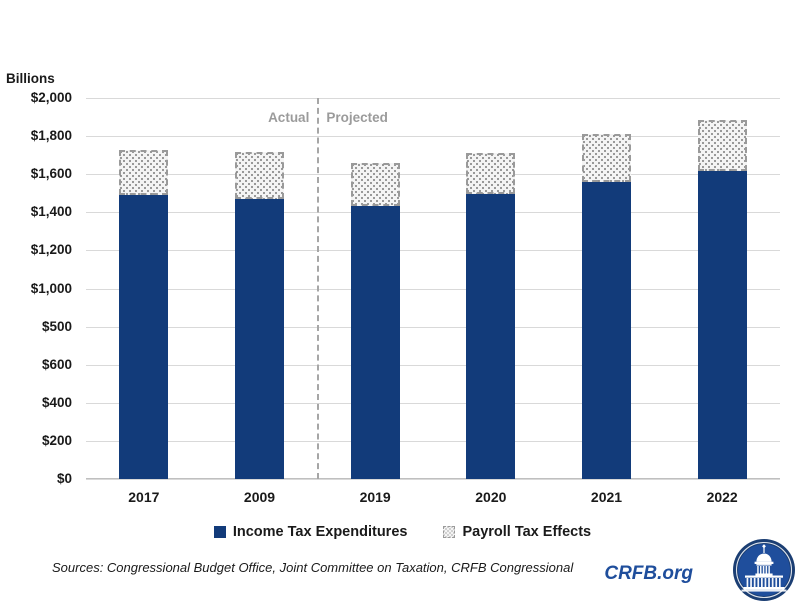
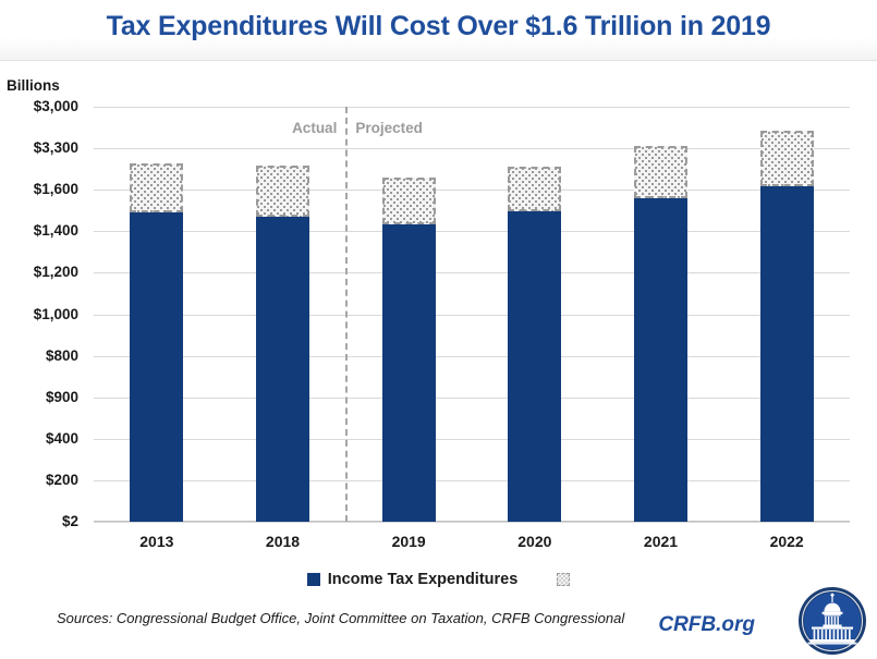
+ Tax Expenditures Will Cost Over $1.6 Trillion in 2019
  Billions
- $2,000
+ $3,000
- $1,800
+ $3,300
  $1,600
  $1,400
  $1,200
  $1,000
- $500
+ $800
- $600
+ $900
  $400
  $200
- $0
+ $2
- 2017
+ 2013
- 2009
+ 2018
  2019
  2020
  2021
  2022
  Income Tax Expenditures
- Payroll Tax Effects
  Sources: Congressional Budget Office, Joint Committee on Taxation, CRFB Congressional
  CRFB.org
  Actual
  Projected
